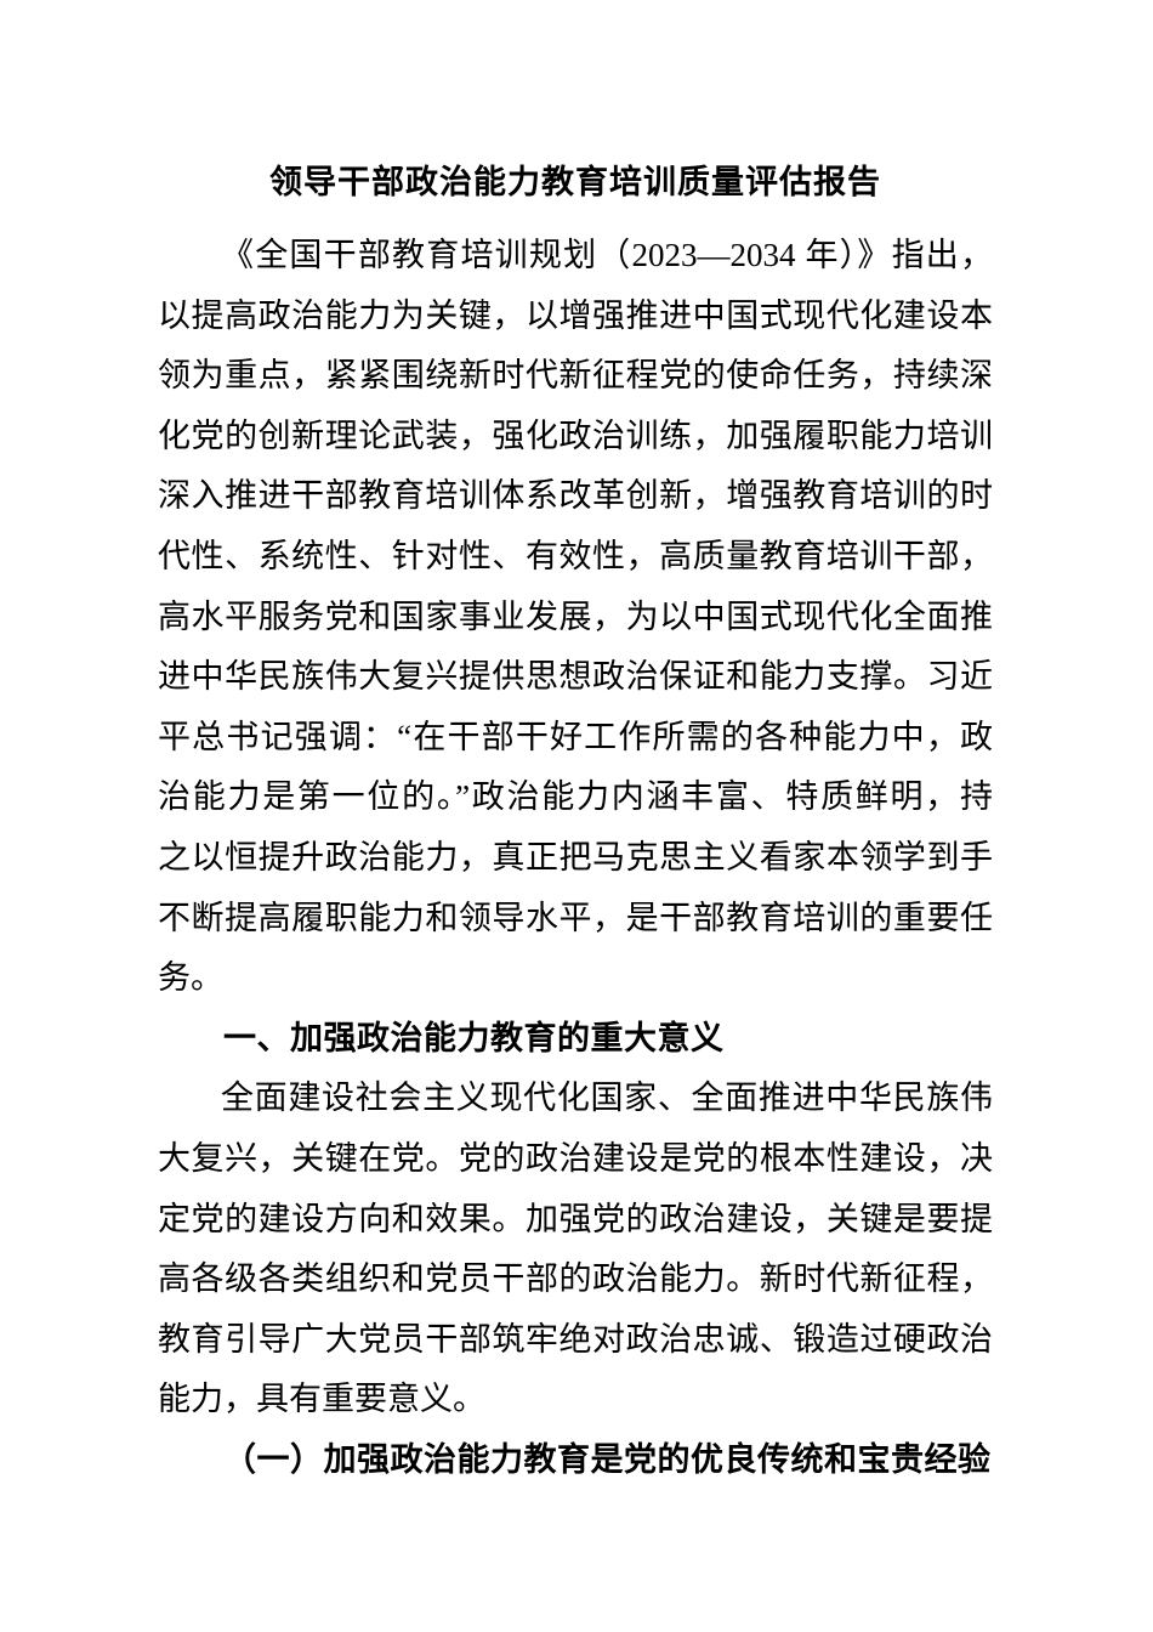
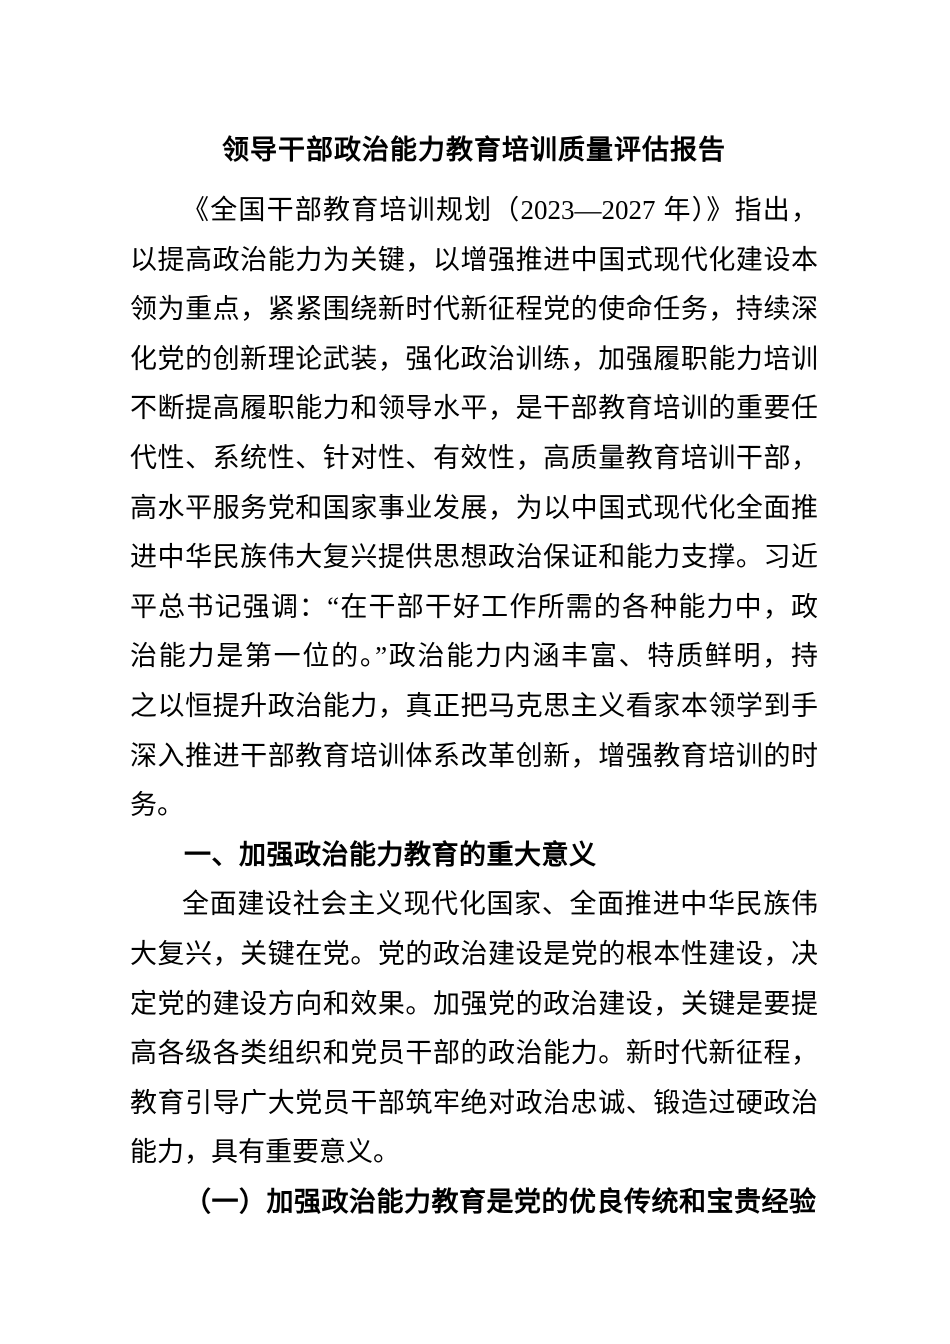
  领导干部政治能力教育培训质量评估报告
- 《全国干部教育培训规划（2023—2034 年）》指出，
+ 《全国干部教育培训规划（2023—2027 年）》指出，
  以提高政治能力为关键，以增强推进中国式现代化建设本
  领为重点，紧紧围绕新时代新征程党的使命任务，持续深
  化党的创新理论武装，强化政治训练，加强履职能力培训
- 深入推进干部教育培训体系改革创新，增强教育培训的时
+ 不断提高履职能力和领导水平，是干部教育培训的重要任
  代性、系统性、针对性、有效性，高质量教育培训干部，
  高水平服务党和国家事业发展，为以中国式现代化全面推
  进中华民族伟大复兴提供思想政治保证和能力支撑。习近
  平总书记强调：“在干部干好工作所需的各种能力中，政
  治能力是第一位的。”政治能力内涵丰富、特质鲜明，持
  之以恒提升政治能力，真正把马克思主义看家本领学到手
- 不断提高履职能力和领导水平，是干部教育培训的重要任
+ 深入推进干部教育培训体系改革创新，增强教育培训的时
  务。
  一、加强政治能力教育的重大意义
  全面建设社会主义现代化国家、全面推进中华民族伟
  大复兴，关键在党。党的政治建设是党的根本性建设，决
  定党的建设方向和效果。加强党的政治建设，关键是要提
  高各级各类组织和党员干部的政治能力。新时代新征程，
  教育引导广大党员干部筑牢绝对政治忠诚、锻造过硬政治
  能力，具有重要意义。
  （一）加强政治能力教育是党的优良传统和宝贵经验
